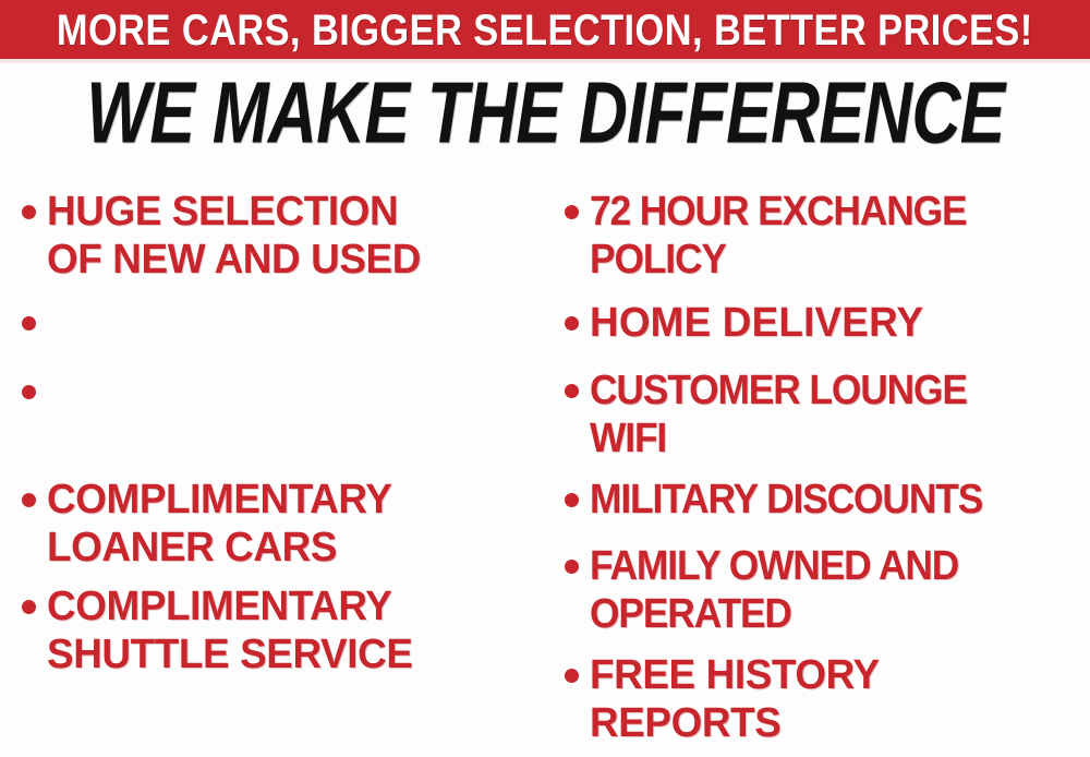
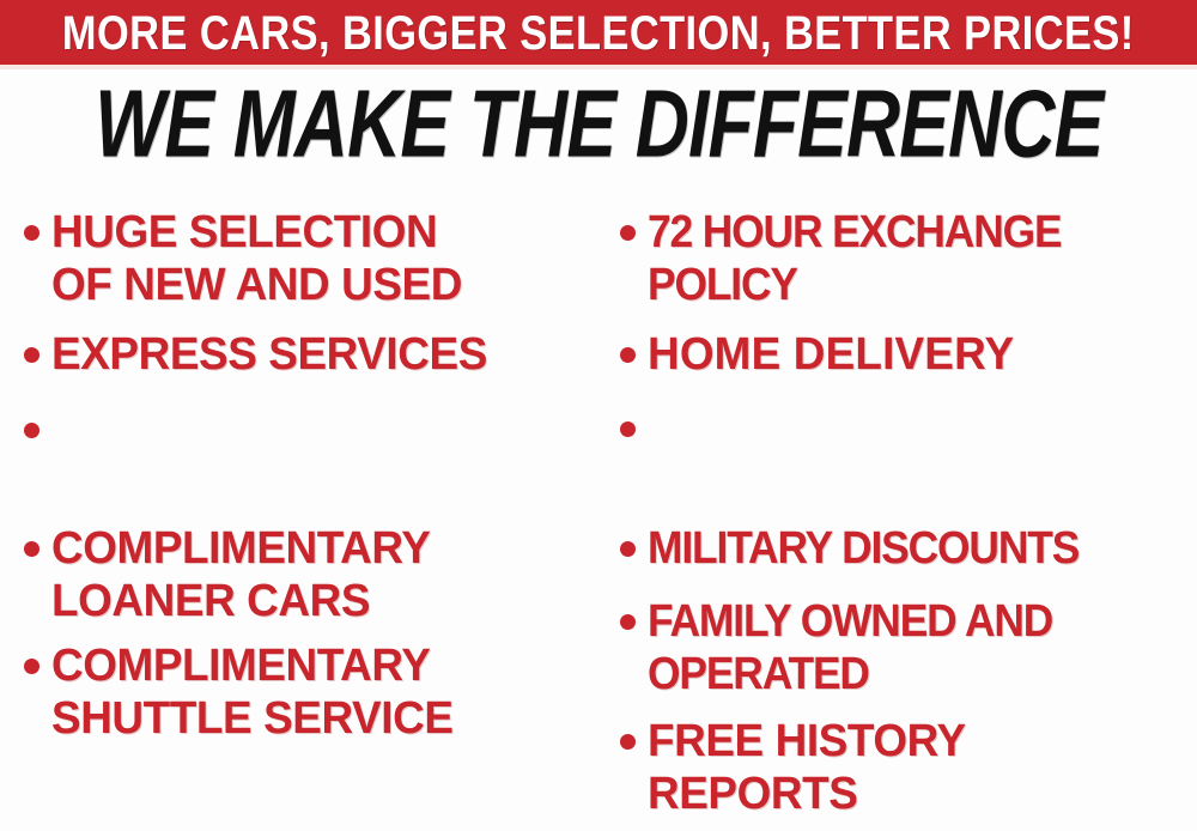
  MORE CARS, BIGGER SELECTION, BETTER PRICES!
  WE MAKE THE DIFFERENCE
  HUGE SELECTION
  OF NEW AND USED
+ EXPRESS SERVICES
  COMPLIMENTARY
  LOANER CARS
  COMPLIMENTARY
  SHUTTLE SERVICE
  72 HOUR EXCHANGE
  POLICY
  HOME DELIVERY
- CUSTOMER LOUNGE
- WIFI
  MILITARY DISCOUNTS
  FAMILY OWNED AND
  OPERATED
  FREE HISTORY
  REPORTS
